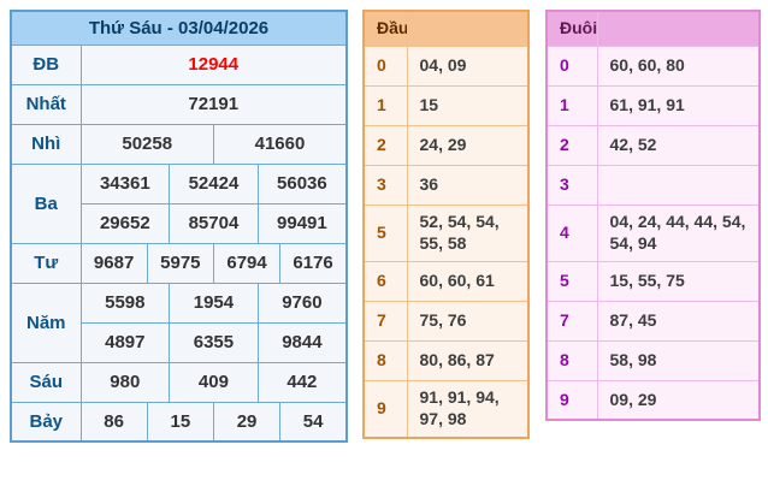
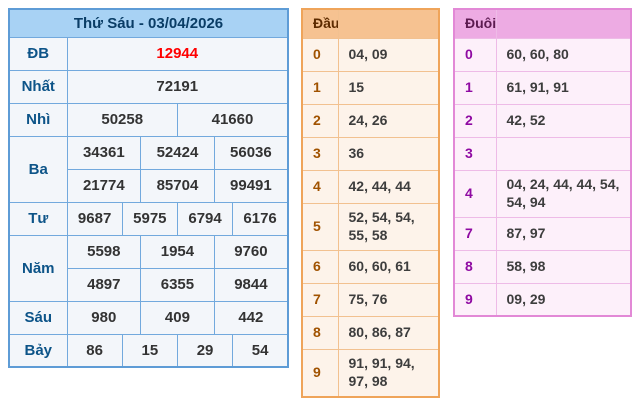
  Thứ Sáu - 03/04/2026
  ĐB	12944
  Nhất	72191
  Nhì	50258	41660
  Ba	34361	52424	56036
- 29652	85704	99491
+ 21774	85704	99491
  Tư	9687	5975	6794	6176
  Năm	5598	1954	9760
  4897	6355	9844
  Sáu	980	409	442
  Bảy	86	15	29	54
  Đầu
  0	04, 09
  1	15
- 2	24, 29
+ 2	24, 26
  3	36
+ 4	42, 44, 44
  5	52, 54, 54, 55, 58
  6	60, 60, 61
  7	75, 76
  8	80, 86, 87
  9	91, 91, 94, 97, 98
  Đuôi
  0	60, 60, 80
  1	61, 91, 91
  2	42, 52
  3
  4	04, 24, 44, 44, 54, 54, 94
- 5	15, 55, 75
- 7	87, 45
+ 7	87, 97
  8	58, 98
  9	09, 29
